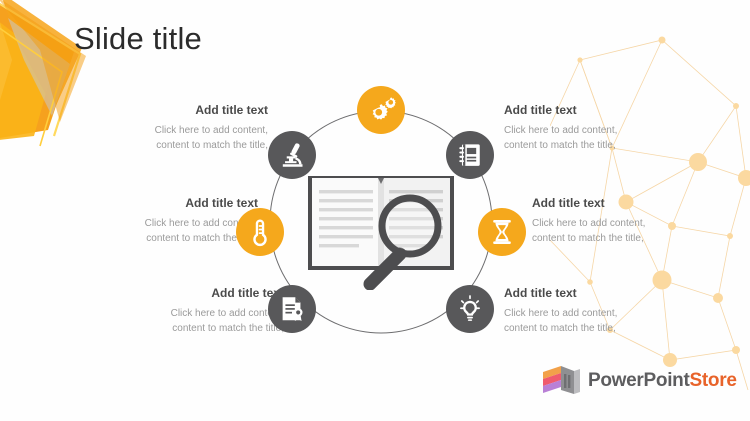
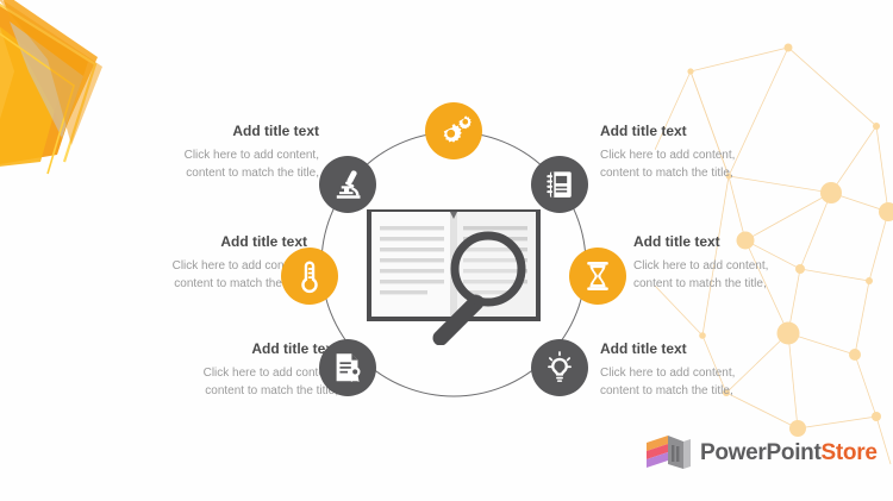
- Slide title
  Add title text
  Click here to add content,
  content to match the title,
  Add title text
  Click here to add con
  content to match the
  Add title te
  Click here to add cont
  content to match the titl
  Add title text
  Click here to add content,
  content to match the title,
  Add title text
  Click here to add content,
  content to match the title,
  Add title text
  Click here to add content,
  content to match the title,
  PowerPointStore
